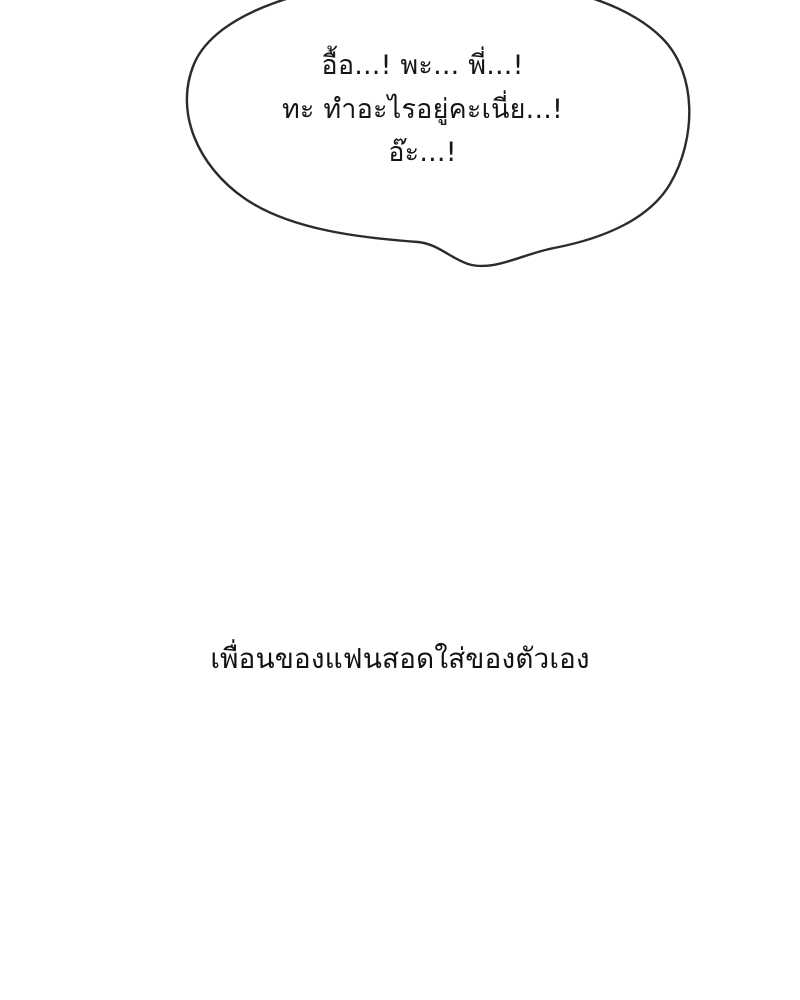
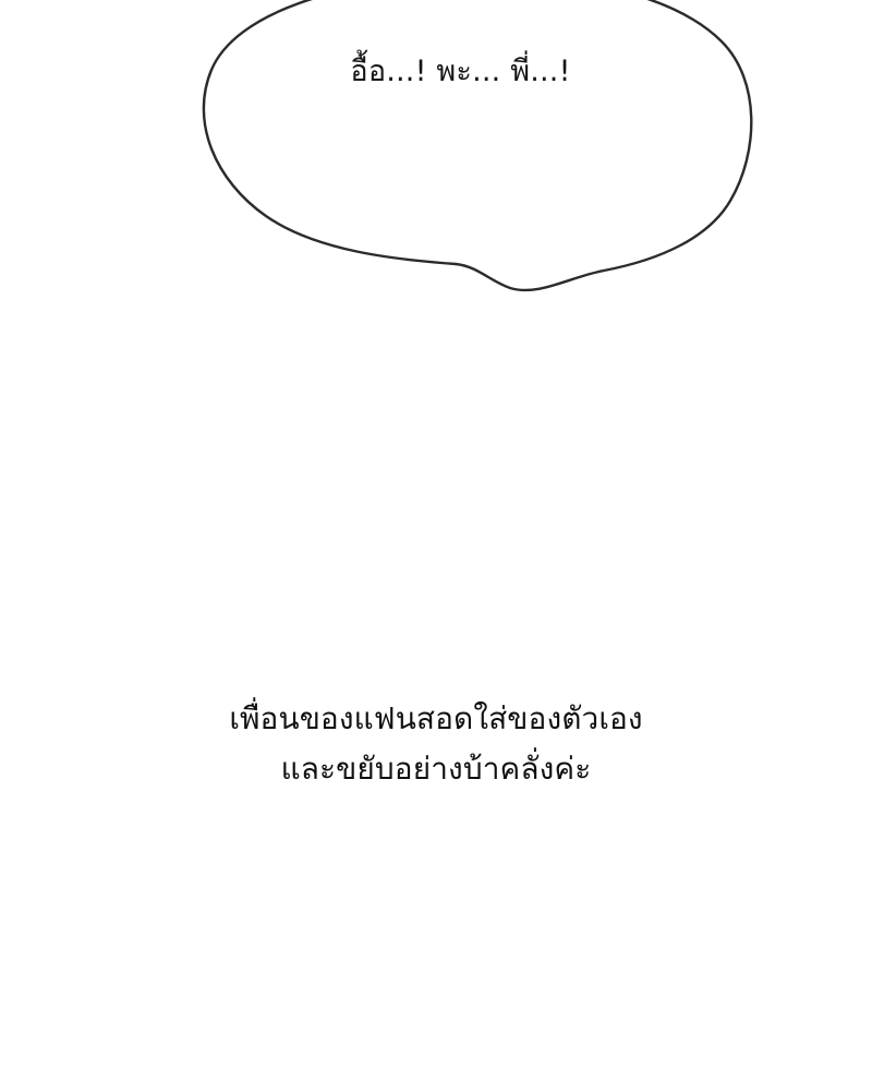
  อื้อ...! พะ... พี่...!
- ทะ ทำอะไรอยู่คะเนี่ย...!
- อ๊ะ...!
  เพื่อนของแฟนสอดใส่ของตัวเอง
+ และขยับอย่างบ้าคลั่งค่ะ
